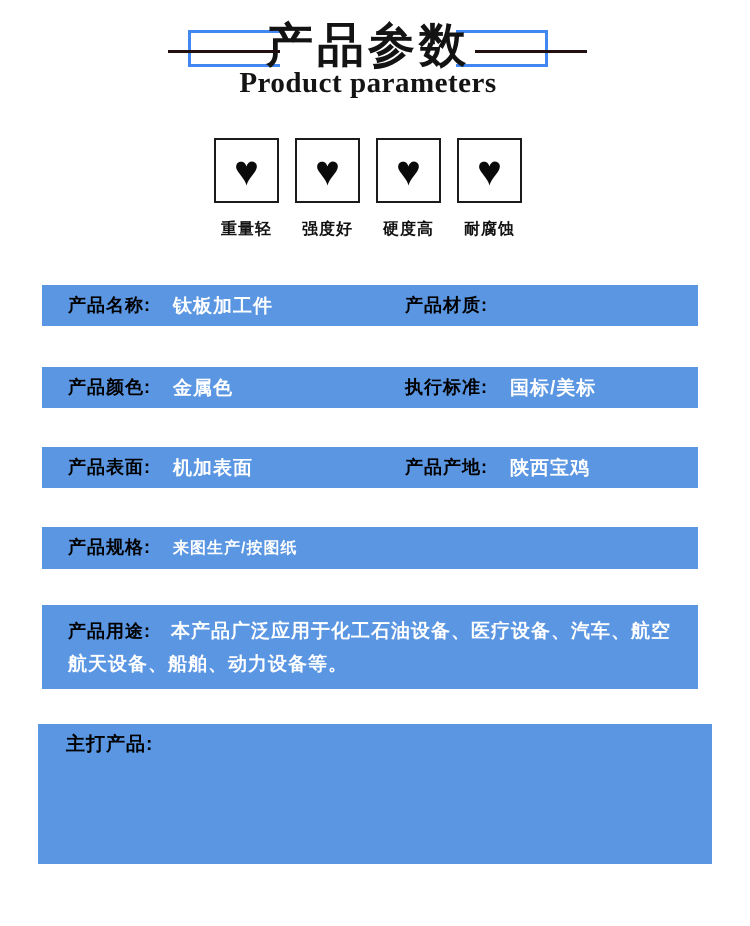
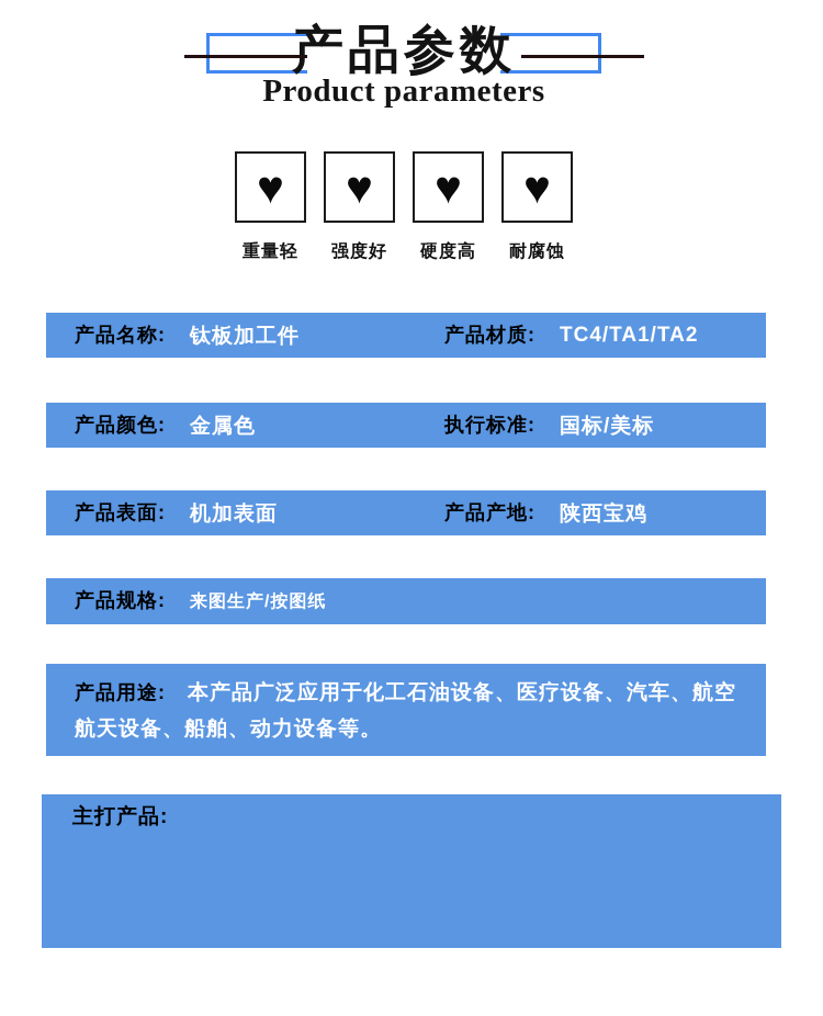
  产品参数
  Product parameters
  ♥
  重量轻
  ♥
  强度好
  ♥
  硬度高
  ♥
  耐腐蚀
  产品名称:
  钛板加工件
  产品材质:
+ TC4/TA1/TA2
  产品颜色:
  金属色
  执行标准:
  国标/美标
  产品表面:
  机加表面
  产品产地:
  陕西宝鸡
  产品规格:
  来图生产/按图纸
  产品用途: 本产品广泛应用于化工石油设备、医疗设备、汽车、航空航天设备、船舶、动力设备等。
  主打产品:
